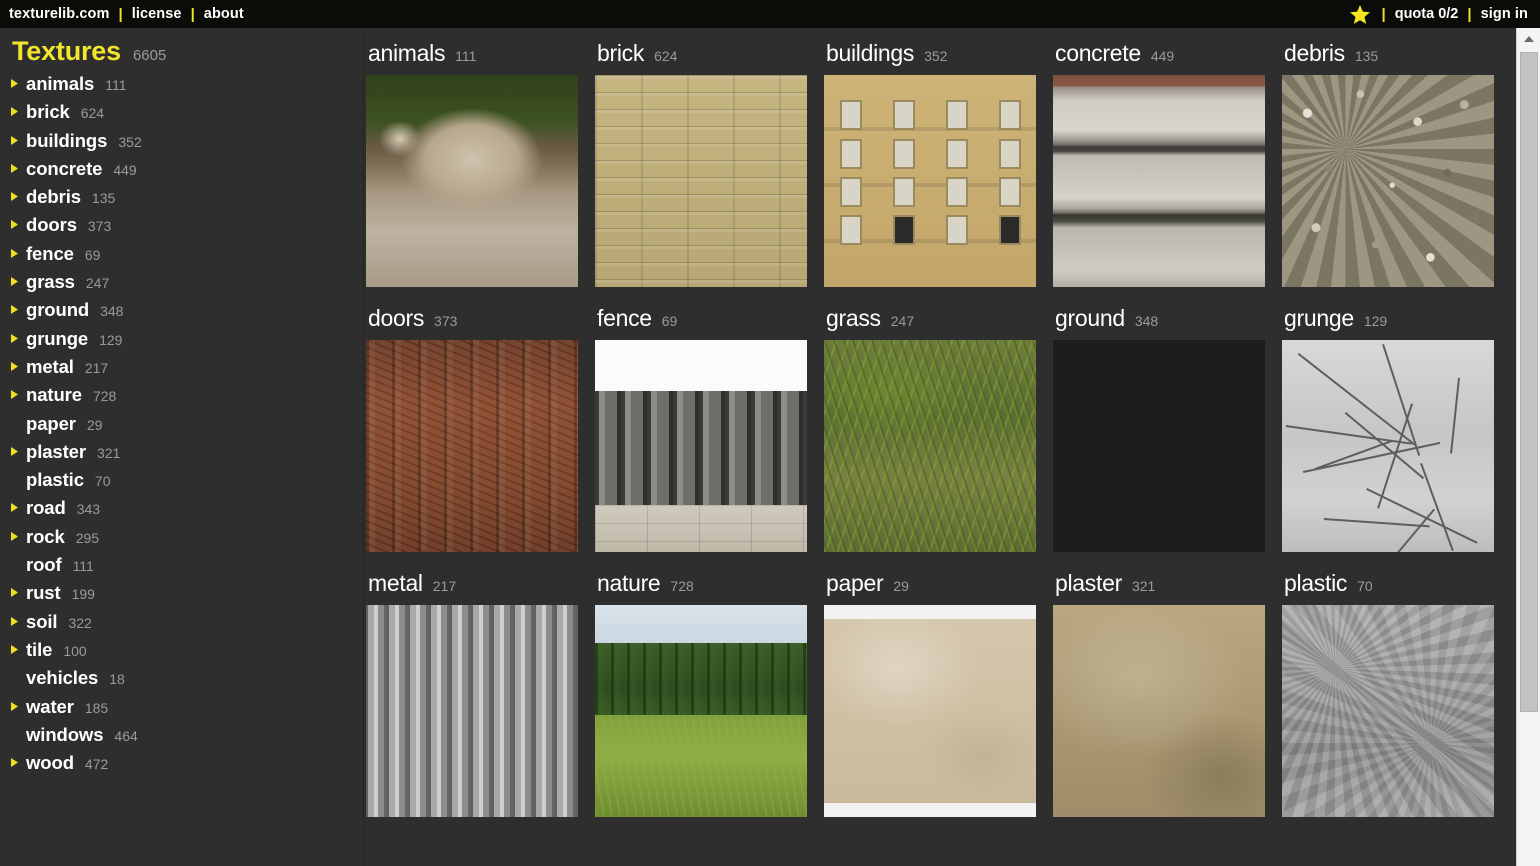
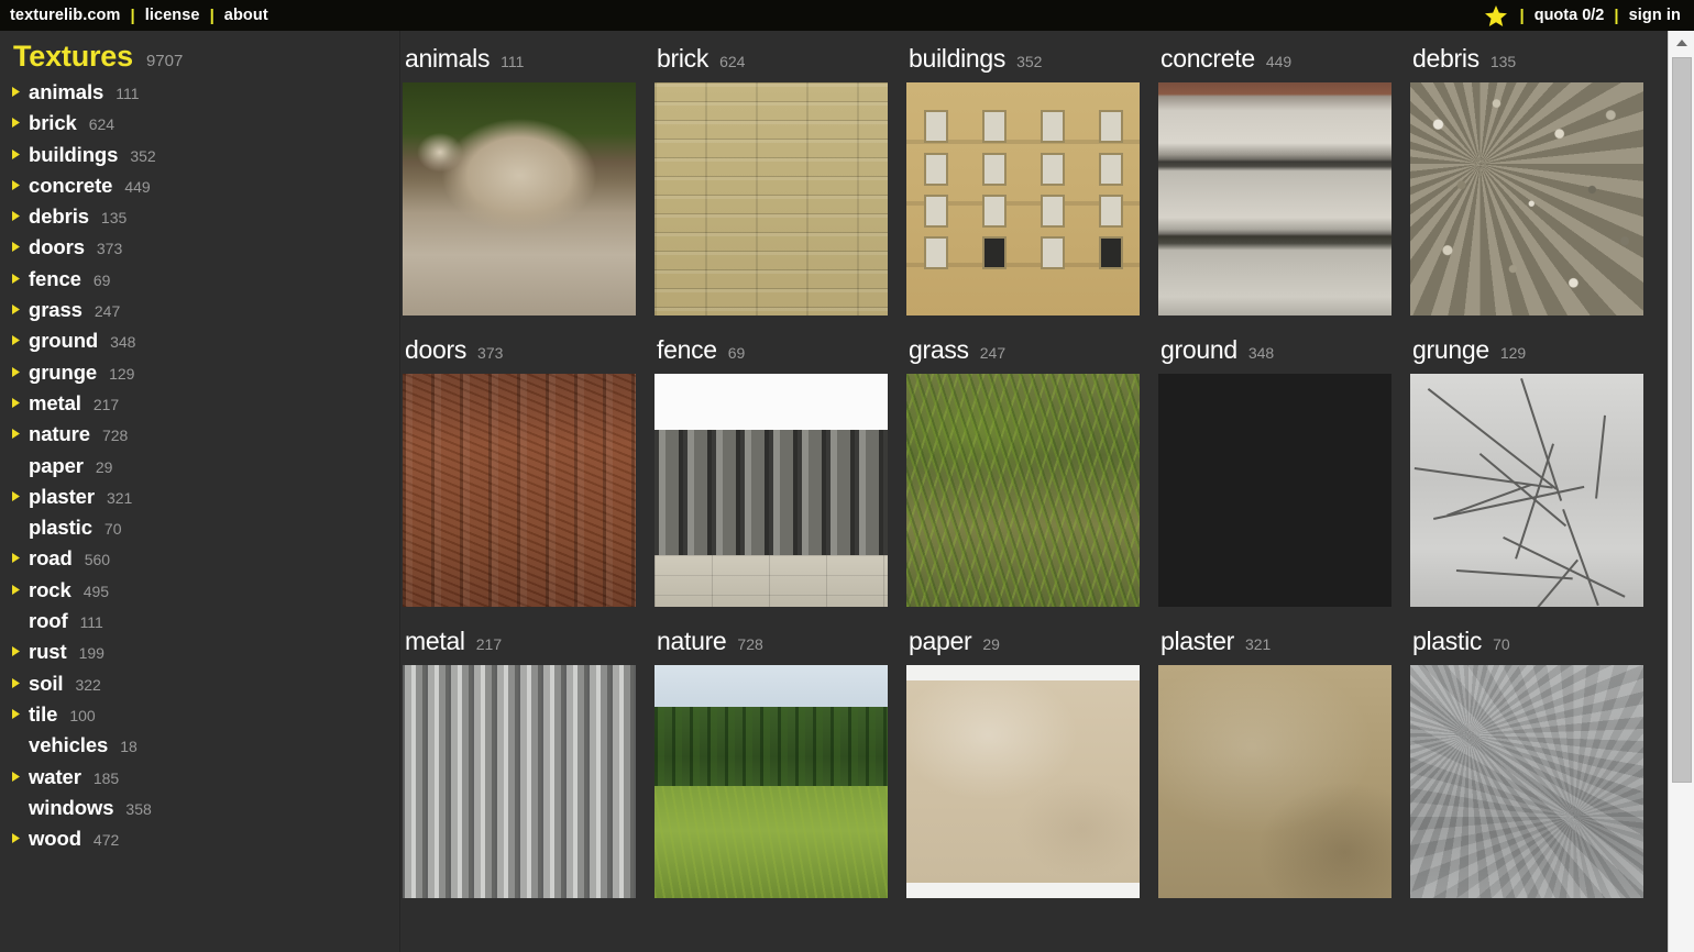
  texturelib.com
  |
  license
  |
  about
  |
  quota 0/2
  |
  sign in
  Textures
- 6605
+ 9707
  animals
  111
  brick
  624
  buildings
  352
  concrete
  449
  debris
  135
  doors
  373
  fence
  69
  grass
  247
  ground
  348
  grunge
  129
  metal
  217
  nature
  728
  paper
  29
  plaster
  321
  plastic
  70
  road
- 343
+ 560
  rock
- 295
+ 495
  roof
  111
  rust
  199
  soil
  322
  tile
  100
  vehicles
  18
  water
  185
  windows
- 464
+ 358
  wood
  472
  animals
  111
  brick
  624
  buildings
  352
  concrete
  449
  debris
  135
  doors
  373
  fence
  69
  grass
  247
  ground
  348
  grunge
  129
  metal
  217
  nature
  728
  paper
  29
  plaster
  321
  plastic
  70
